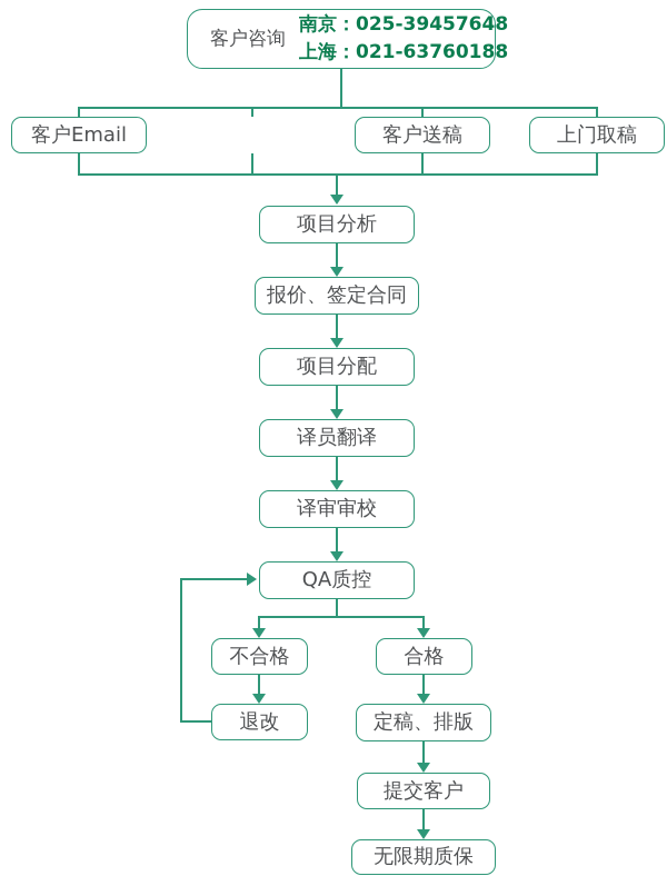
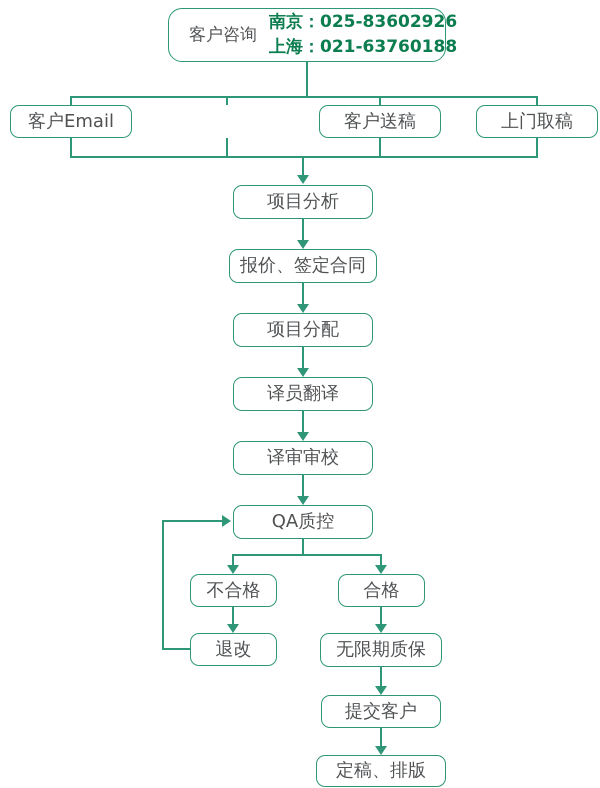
  客户咨询
- 南京：025-39457648
+ 南京：025-83602926
  上海：021-63760188
  客户Email
  客户送稿
  上门取稿
  项目分析
  报价、签定合同
  项目分配
  译员翻译
  译审审校
  QA质控
  不合格
  合格
  退改
- 定稿、排版
+ 无限期质保
  提交客户
- 无限期质保
+ 定稿、排版
